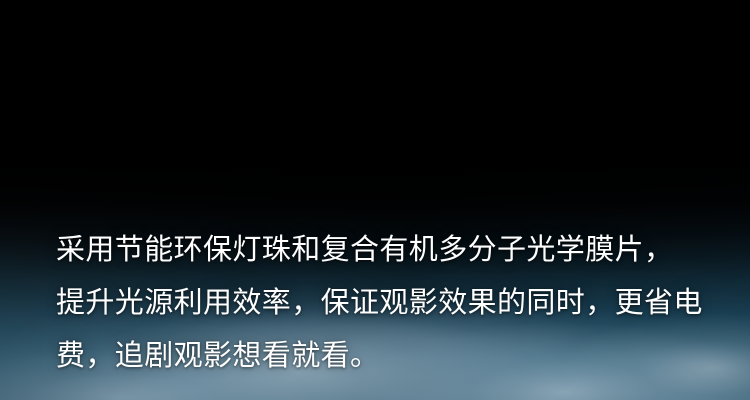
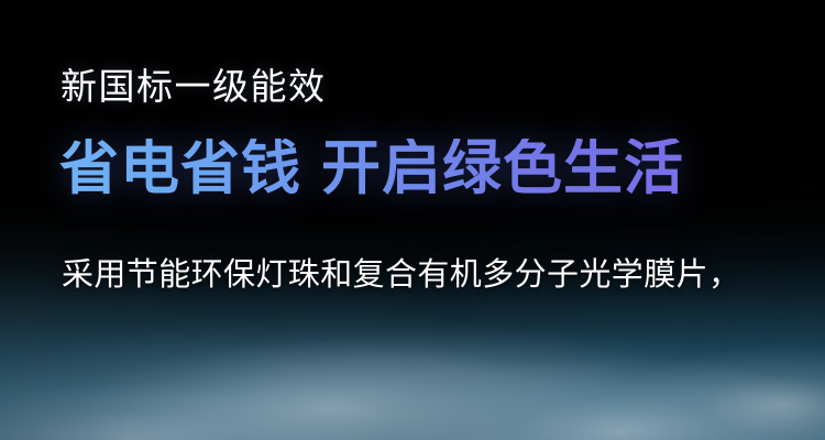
+ 新国标一级能效
+ 省电省钱 开启绿色生活
  采用节能环保灯珠和复合有机多分子光学膜片，
- 提升光源利用效率，保证观影效果的同时，更省电
- 费，追剧观影想看就看。
